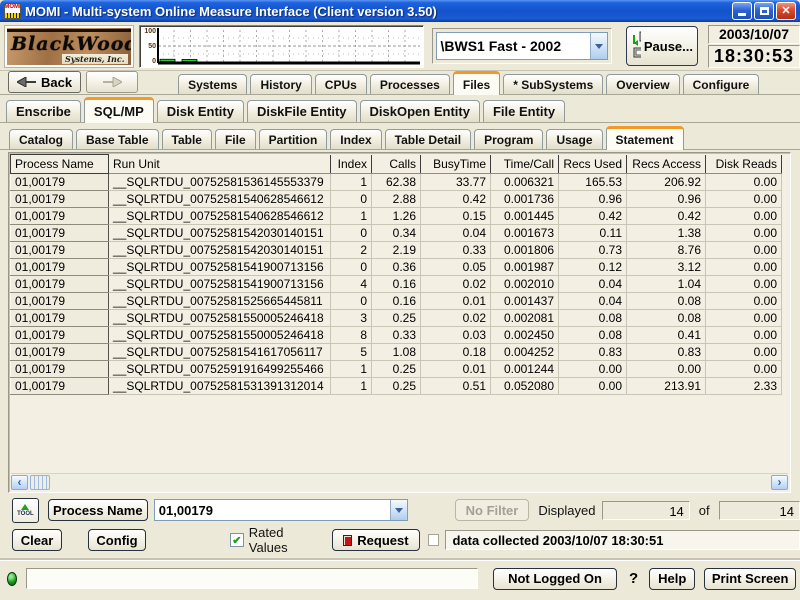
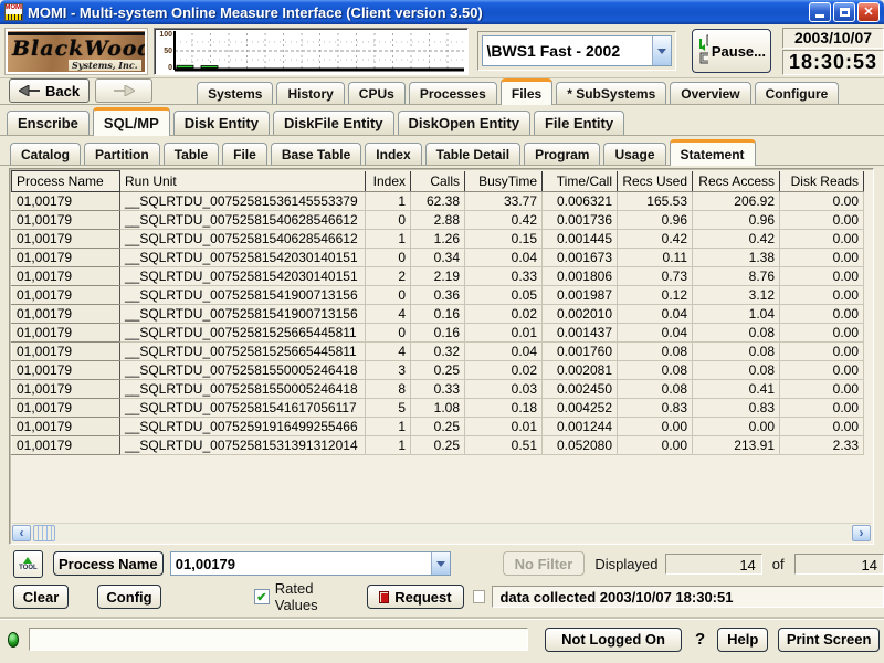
  MOMI - Multi-system Online Measure Interface (Client version 3.50)
  ✕
  BlackWoo
  Systems, Inc.
  \BWS1 Fast - 2002
  Pause...
  2003/10/07
  18:30:53
  Back
  Systems
  History
  CPUs
  Processes
  Files
  * SubSystems
  Overview
  Configure
  Enscribe
  SQL/MP
  Disk Entity
  DiskFile Entity
  DiskOpen Entity
  File Entity
  Catalog
- Base Table
+ Partition
  Table
  File
- Partition
+ Base Table
  Index
  Table Detail
  Program
  Usage
  Statement
  Process Name	Run Unit	Index	Calls	BusyTime	Time/Call	Recs Used	Recs Access	Disk Reads
  01,00179	__SQLRTDU_00752581536145553379	1	62.38	33.77	0.006321	165.53	206.92	0.00
  01,00179	__SQLRTDU_00752581540628546612	0	2.88	0.42	0.001736	0.96	0.96	0.00
  01,00179	__SQLRTDU_00752581540628546612	1	1.26	0.15	0.001445	0.42	0.42	0.00
  01,00179	__SQLRTDU_00752581542030140151	0	0.34	0.04	0.001673	0.11	1.38	0.00
  01,00179	__SQLRTDU_00752581542030140151	2	2.19	0.33	0.001806	0.73	8.76	0.00
  01,00179	__SQLRTDU_00752581541900713156	0	0.36	0.05	0.001987	0.12	3.12	0.00
  01,00179	__SQLRTDU_00752581541900713156	4	0.16	0.02	0.002010	0.04	1.04	0.00
  01,00179	__SQLRTDU_00752581525665445811	0	0.16	0.01	0.001437	0.04	0.08	0.00
+ 01,00179	__SQLRTDU_00752581525665445811	4	0.32	0.04	0.001760	0.08	0.08	0.00
  01,00179	__SQLRTDU_00752581550005246418	3	0.25	0.02	0.002081	0.08	0.08	0.00
  01,00179	__SQLRTDU_00752581550005246418	8	0.33	0.03	0.002450	0.08	0.41	0.00
  01,00179	__SQLRTDU_00752581541617056117	5	1.08	0.18	0.004252	0.83	0.83	0.00
  01,00179	__SQLRTDU_00752591916499255466	1	0.25	0.01	0.001244	0.00	0.00	0.00
  01,00179	__SQLRTDU_00752581531391312014	1	0.25	0.51	0.052080	0.00	213.91	2.33
  ‹
  ›
  Process Name
  01,00179
  No Filter
  Displayed
  14
  of
  14
  Clear
  Config
  ✔
  Rated Values
  Request
  data collected 2003/10/07 18:30:51
  Not Logged On
  ?
  Help
  Print Screen
